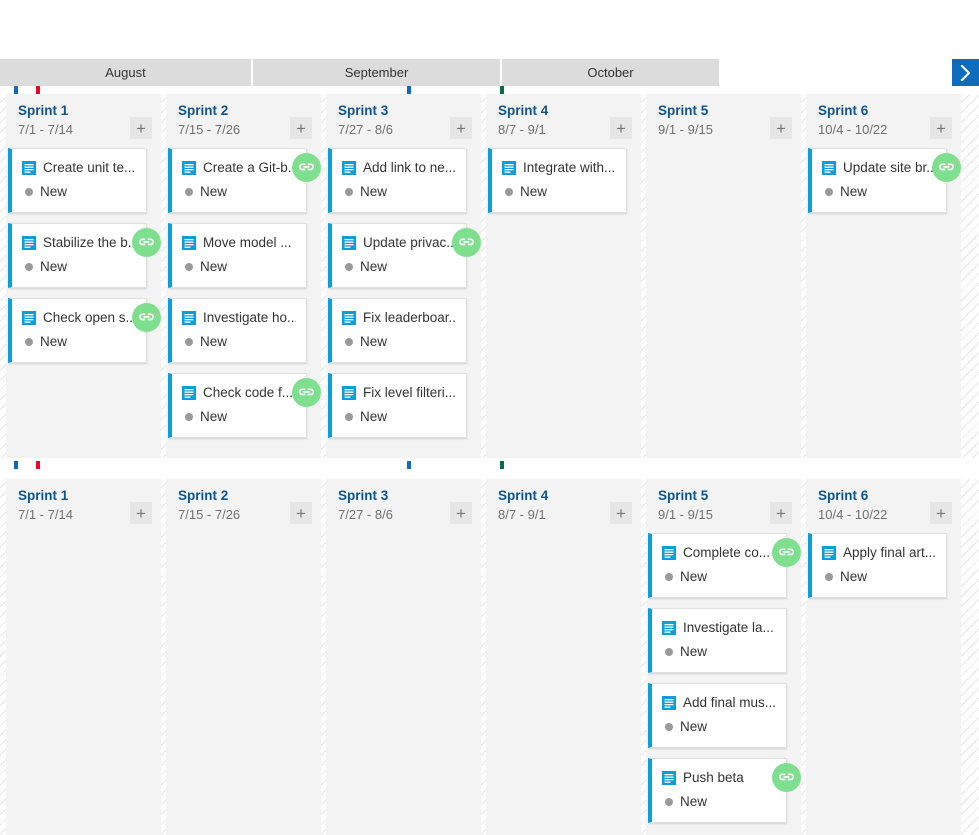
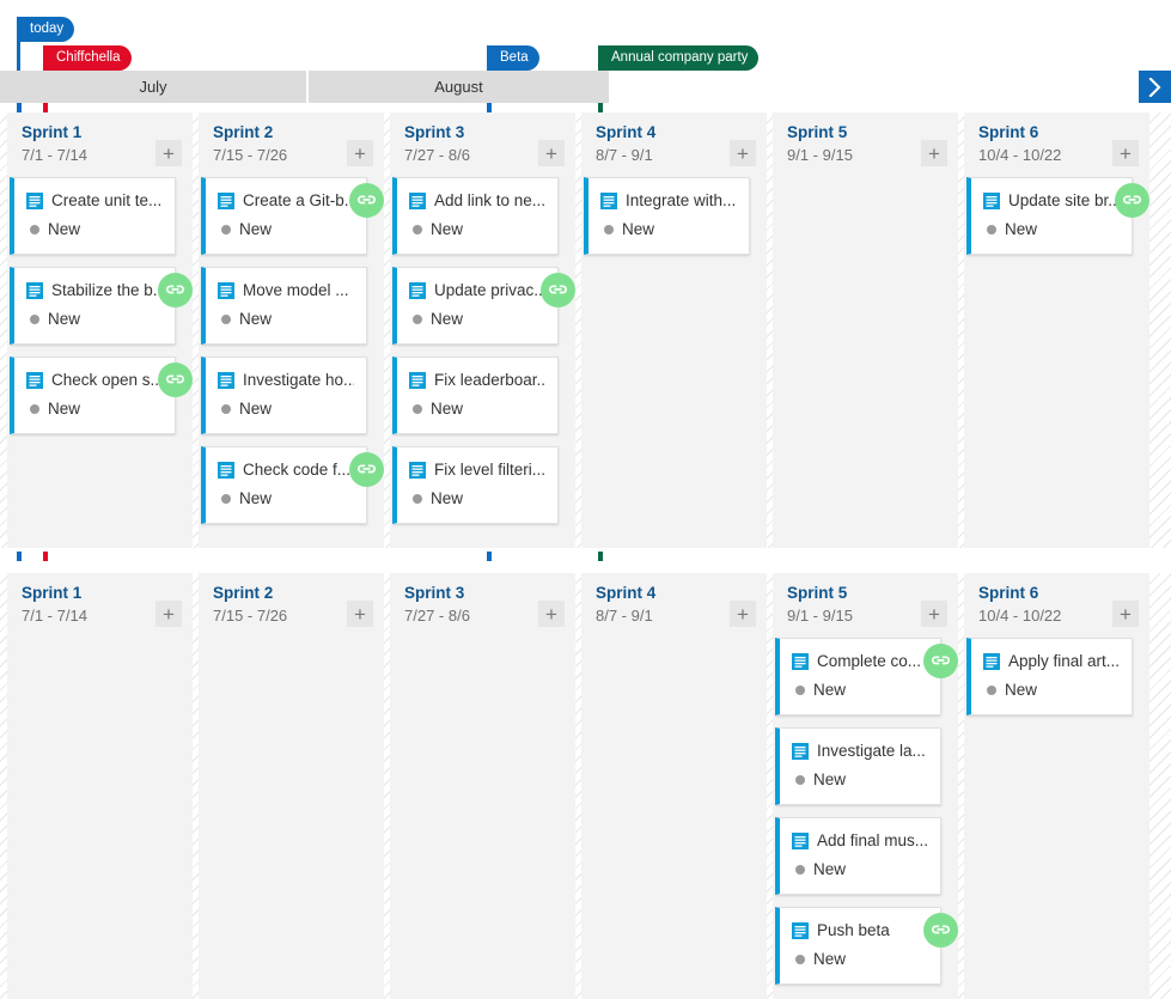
+ today
+ Chiffchella
+ Beta
+ Annual company party
+ July
  August
- September
- October
  Sprint 1
  7/1 - 7/14
  +
  Create unit te...
  New
  Stabilize the b.
  New
  Check open s.
  New
  Sprint 2
  7/15 - 7/26
  +
  Create a Git-b.
  New
  Move model ...
  New
  Investigate ho..
  New
  Check code f..
  New
  Sprint 3
  7/27 - 8/6
  +
  Add link to ne...
  New
  Update privac.
  New
  Fix leaderboar..
  New
  Fix level filteri...
  New
  Sprint 4
  8/7 - 9/1
  +
  Integrate with...
  New
  Sprint 5
  9/1 - 9/15
  +
  Sprint 6
  10/4 - 10/22
  +
  Update site br.
  New
  Sprint 1
  7/1 - 7/14
  +
  Sprint 2
  7/15 - 7/26
  +
  Sprint 3
  7/27 - 8/6
  +
  Sprint 4
  8/7 - 9/1
  +
  Sprint 5
  9/1 - 9/15
  +
  Complete co...
  New
  Investigate la...
  New
  Add final mus...
  New
  Push beta
  New
  Sprint 6
  10/4 - 10/22
  +
  Apply final art...
  New
